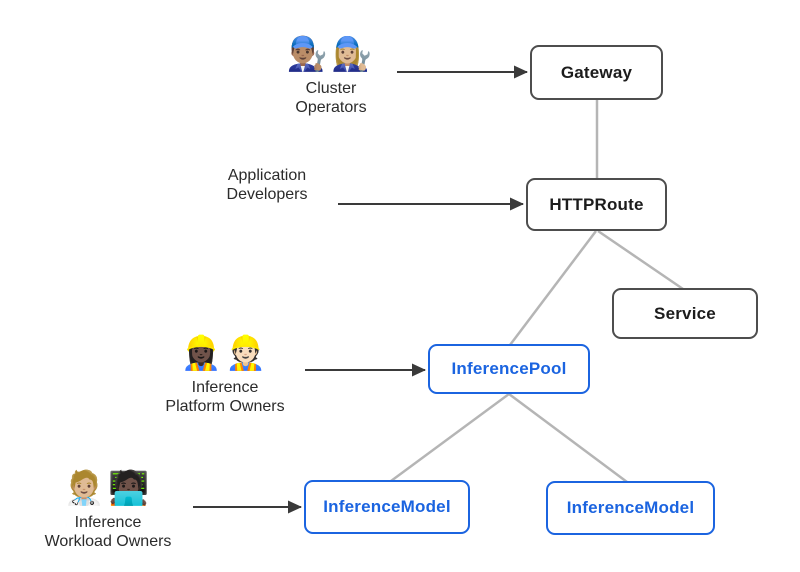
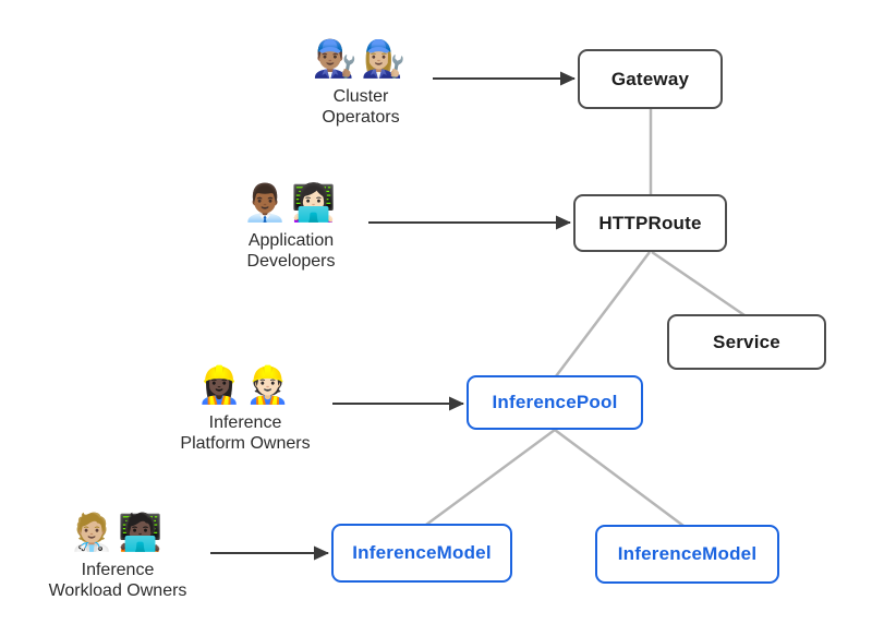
  Gateway
  HTTPRoute
  Service
  InferencePool
  InferenceModel
  InferenceModel
  👨🏽‍🔧👩🏼‍🔧
  Cluster
  Operators
+ 👨🏾‍💼👩🏻‍💻
  Application
  Developers
  👷🏿‍♀️👷🏻
  Inference
  Platform Owners
  🧑🏼‍⚕️🧑🏿‍💻
  Inference
  Workload Owners
